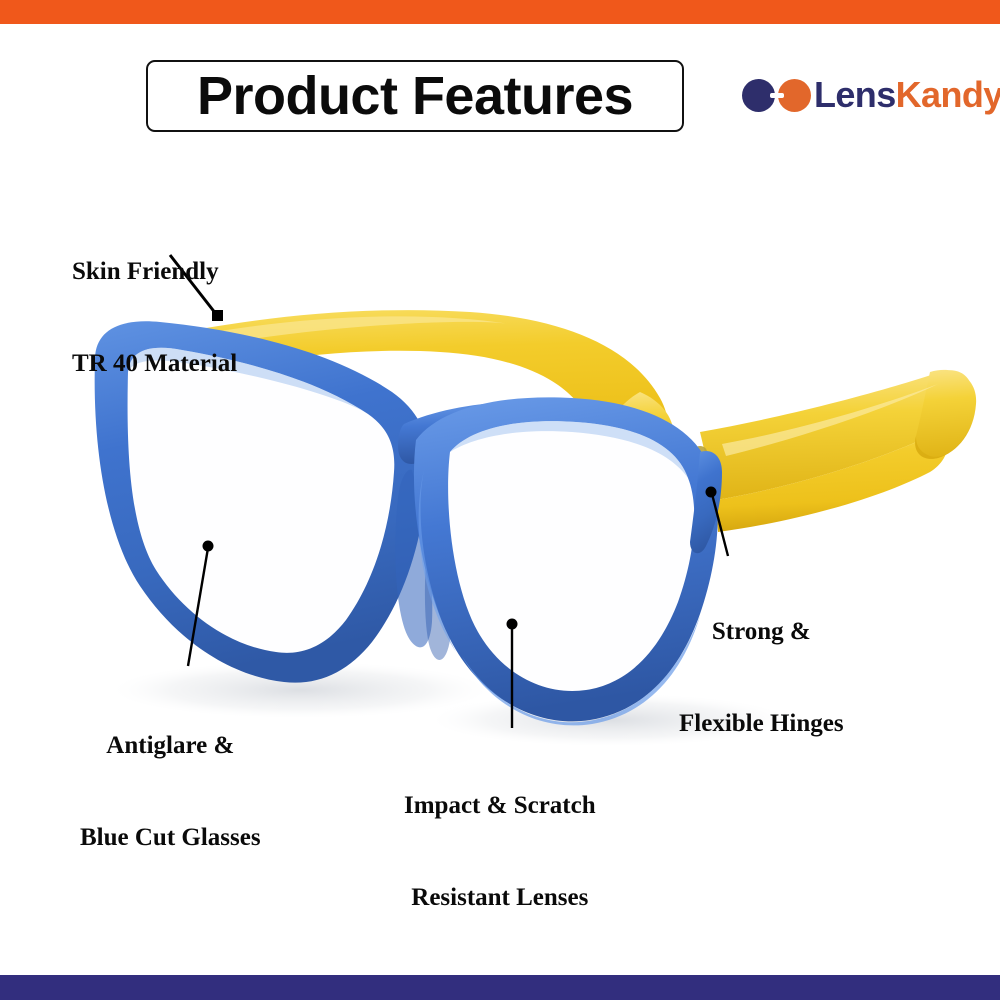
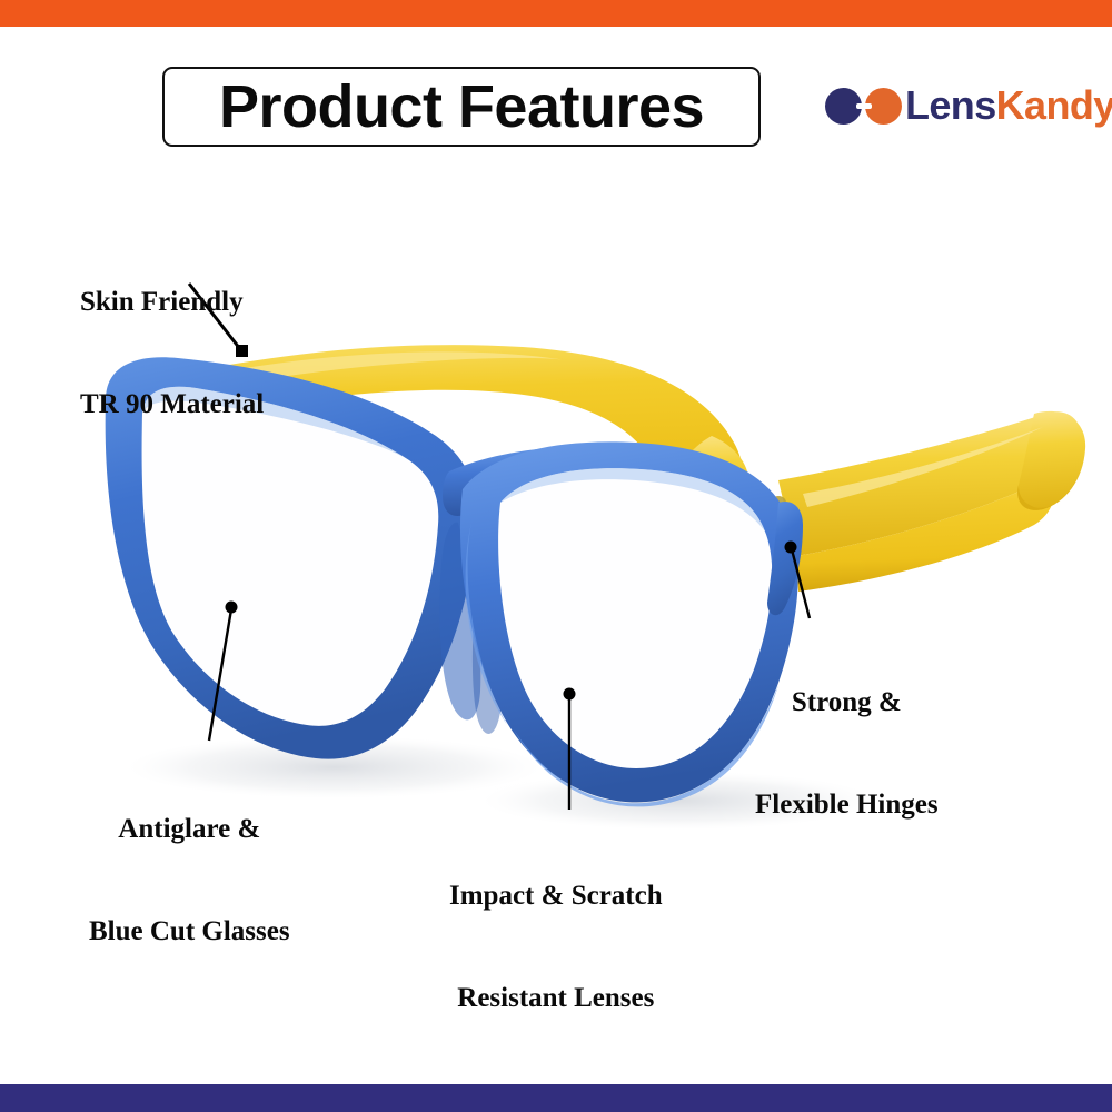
  Product Features
  LensKandy
  Skin Friendly
- TR 40 Material
+ TR 90 Material
  Antiglare &
  Blue Cut Glasses
  Impact & Scratch
  Resistant Lenses
  Strong &
  Flexible Hinges
